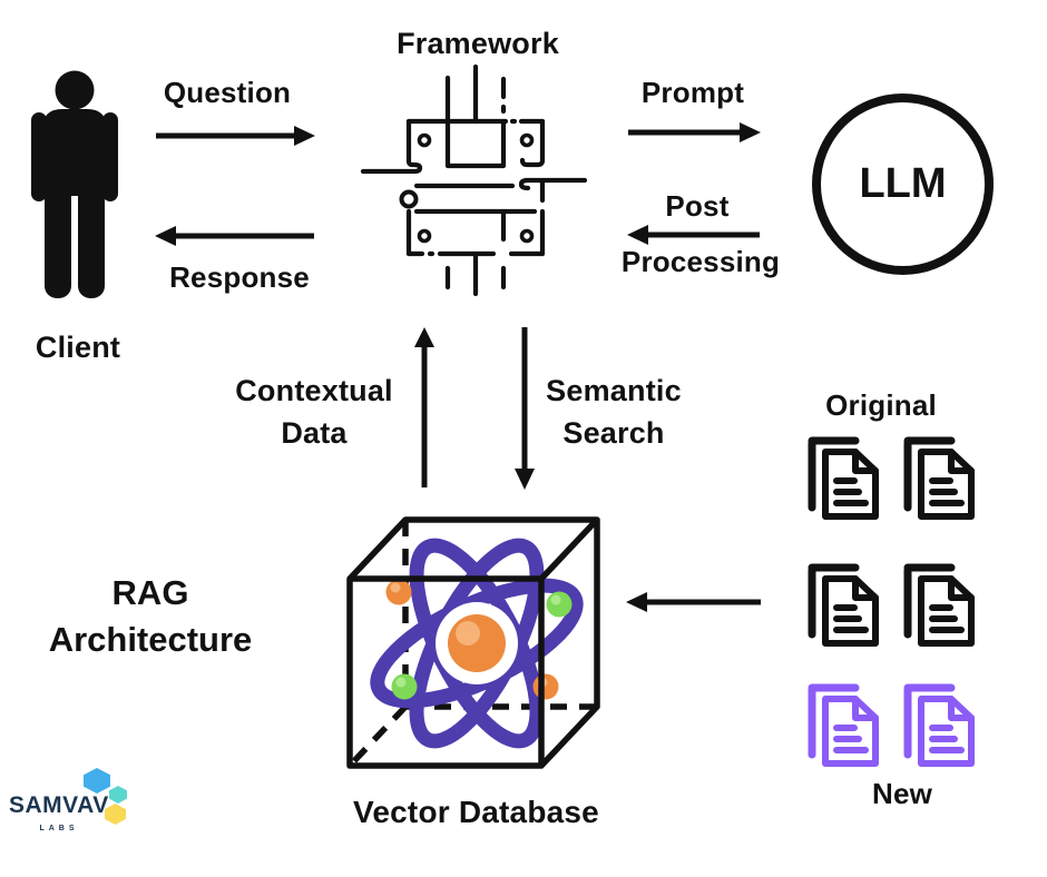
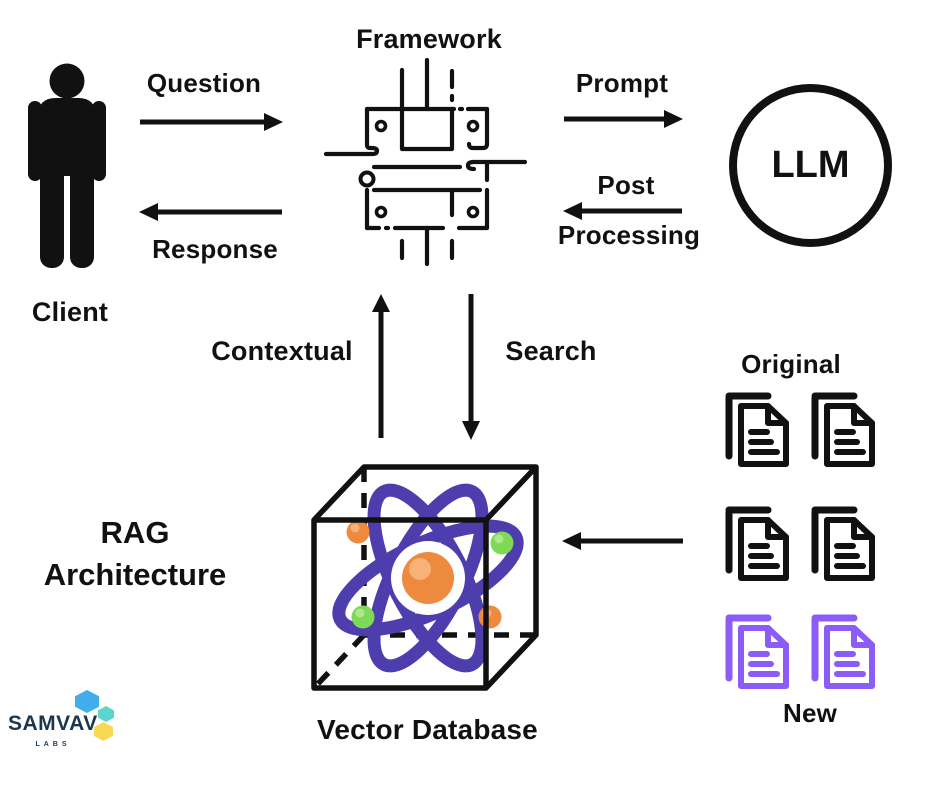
  Client
  Question
  Response
  Framework
  Prompt
  Post
  Processing
  LLM
  Contextual
- Data
- Semantic
  Search
  RAG Architecture
  Vector Database
  Original
  New
  SAMVAV
